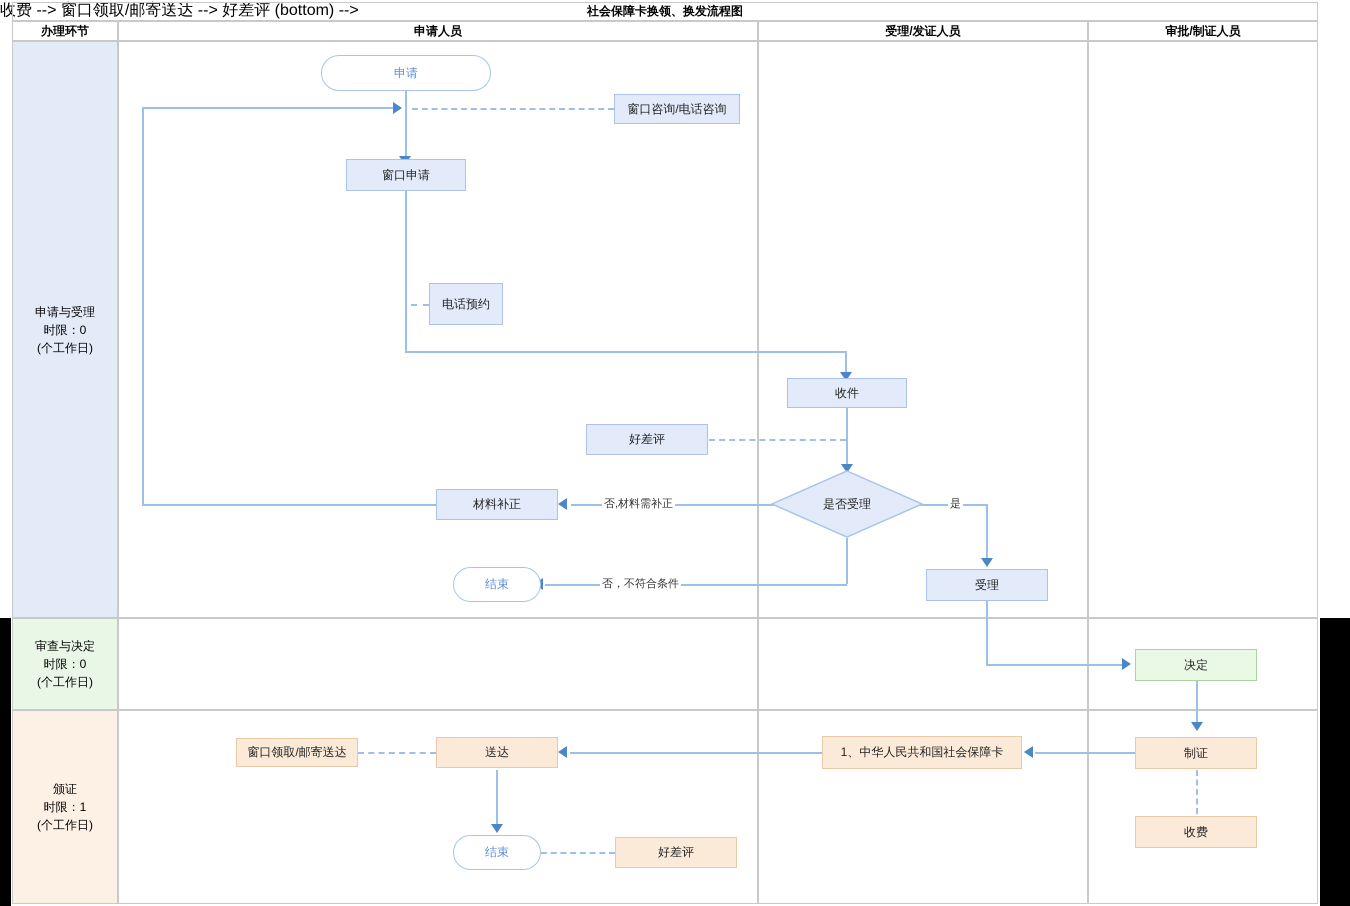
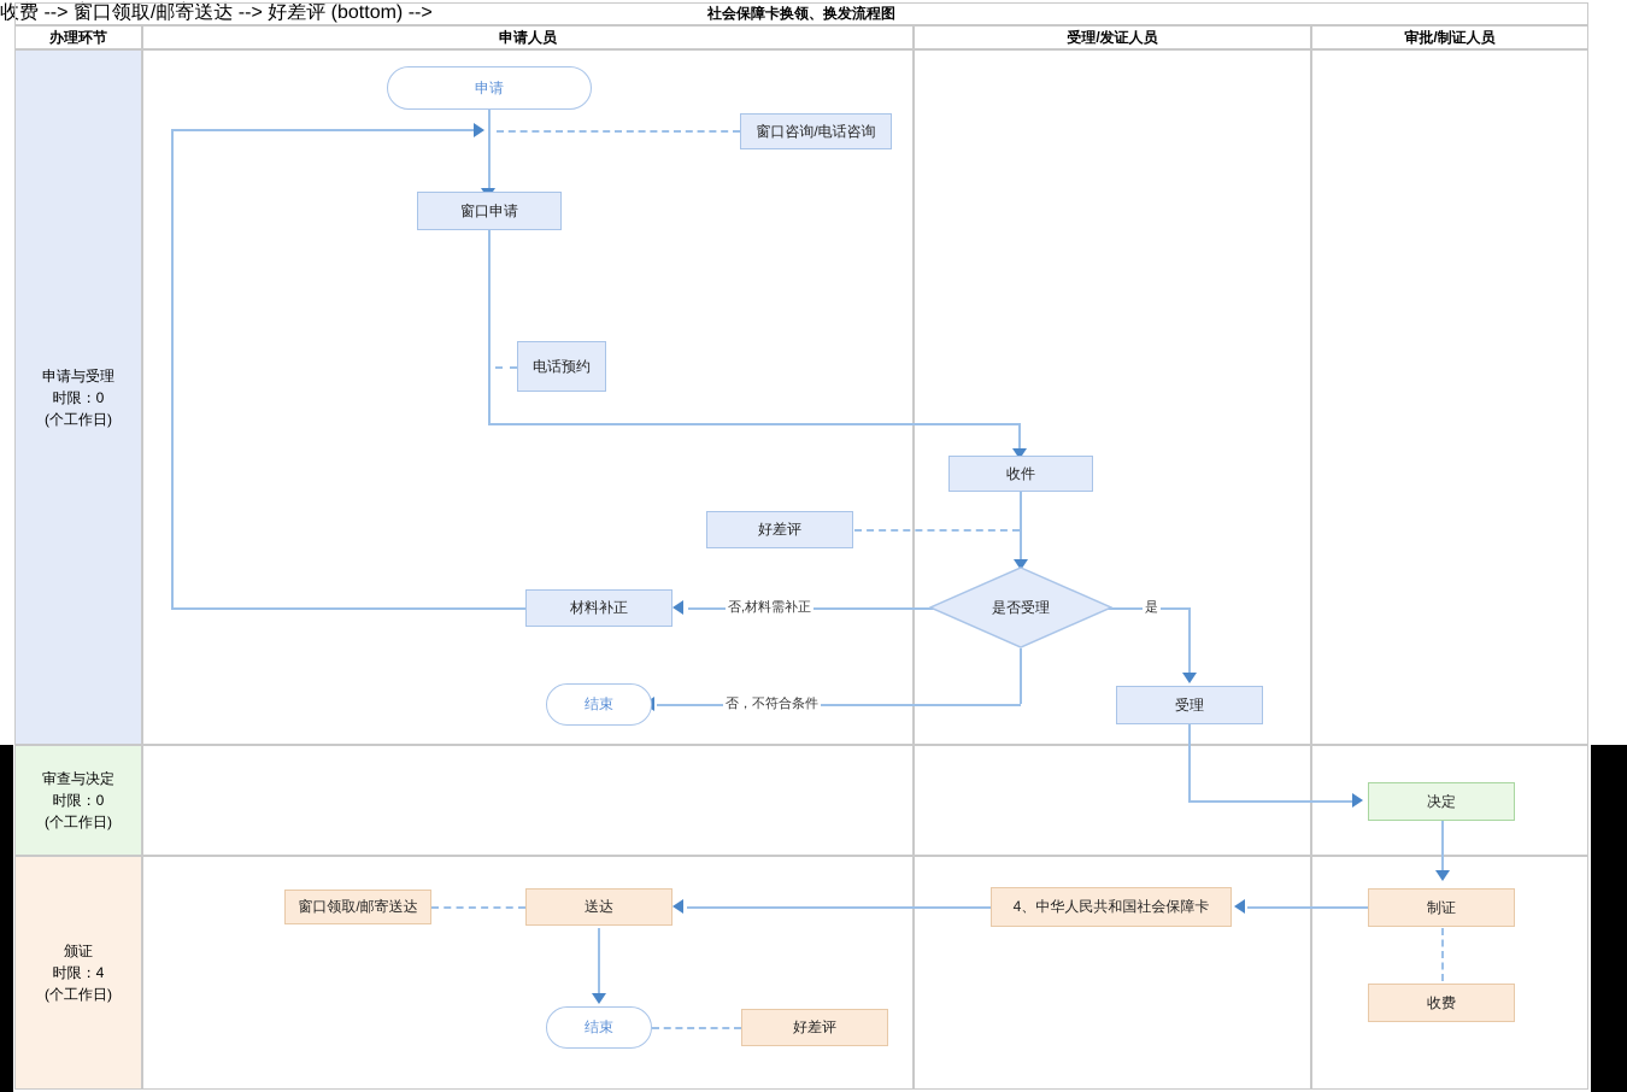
  社会保障卡换领、换发流程图
  办理环节
  申请人员
  受理/发证人员
  审批/制证人员
  申请与受理
  时限：0
  (个工作日)
  审查与决定
  时限：0
  (个工作日)
  颁证
- 时限：1
+ 时限：4
  (个工作日)
  收费 --> 窗口领取/邮寄送达 --> 好差评 (bottom) -->
  否,材料需补正
  是
  否，不符合条件
  申请
  窗口咨询/电话咨询
  窗口申请
  电话预约
  收件
  好差评
  是否受理
  材料补正
  结束
  受理
  决定
  制证
  收费
- 1、中华人民共和国社会保障卡
+ 4、中华人民共和国社会保障卡
  送达
  窗口领取/邮寄送达
  结束
  好差评
